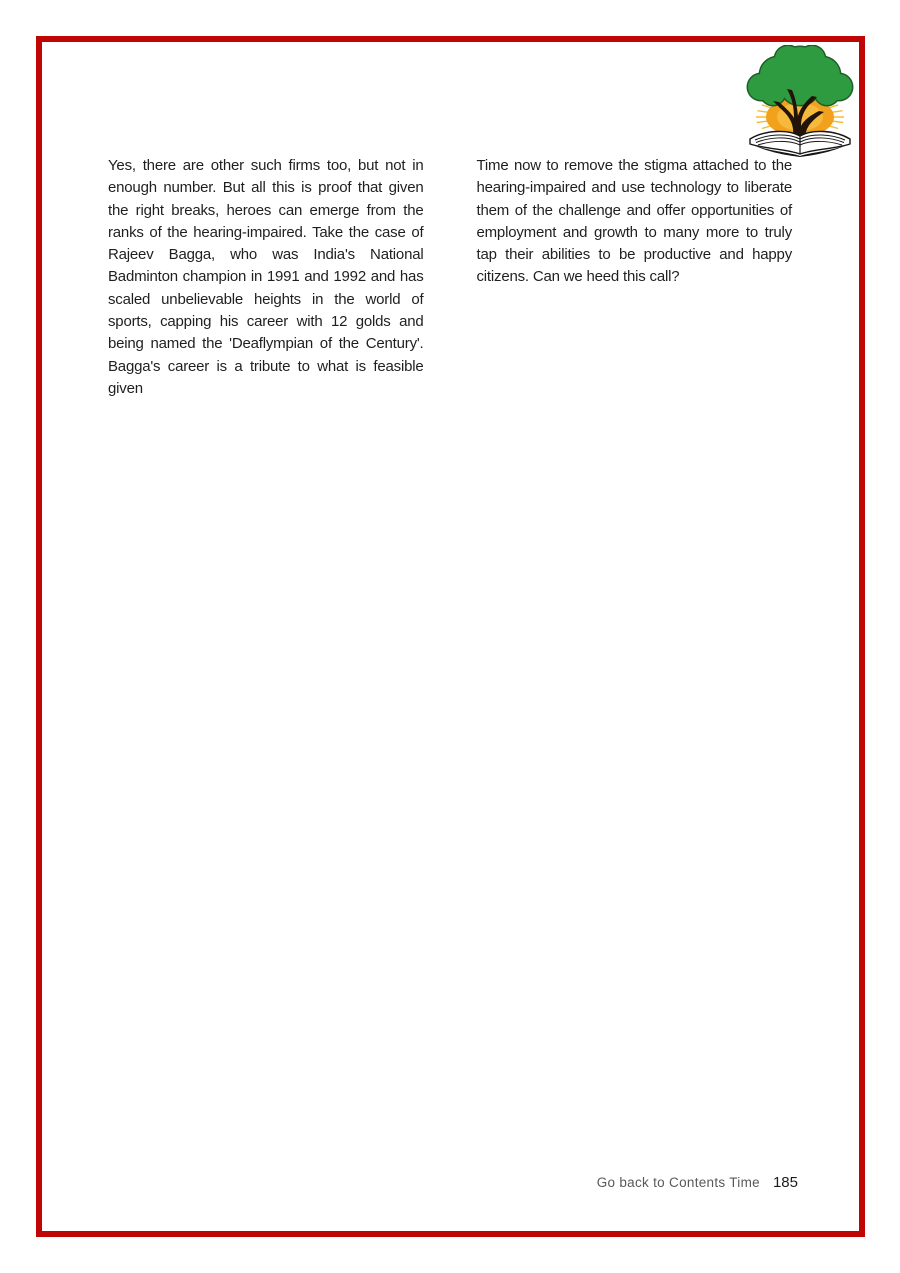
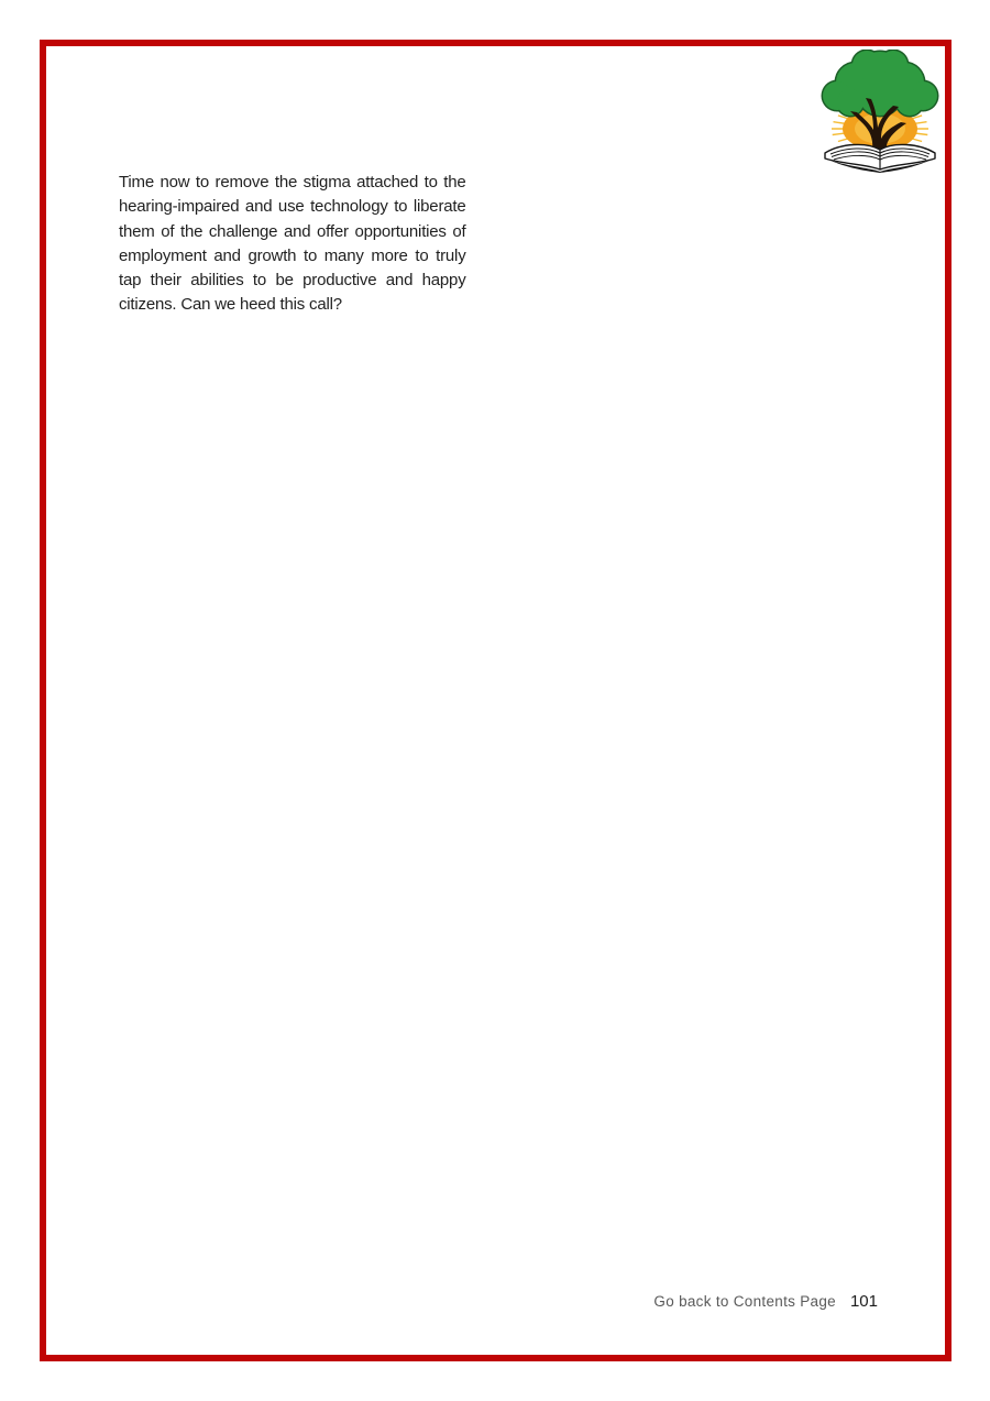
- Yes, there are other such firms too, but not in enough number. But all this is proof that given the right breaks, heroes can emerge from the ranks of the hearing-impaired. Take the case of Rajeev Bagga, who was India's National Badminton champion in 1991 and 1992 and has scaled unbelievable heights in the world of sports, capping his career with 12 golds and being named the 'Deaflympian of the Century'. Bagga's career is a tribute to what is feasible given
  Time now to remove the stigma attached to the hearing-impaired and use technology to liberate them of the challenge and offer opportunities of employment and growth to many more to truly tap their abilities to be productive and happy citizens. Can we heed this call?
- Go back to Contents Time
+ Go back to Contents Page
- 185
+ 101
